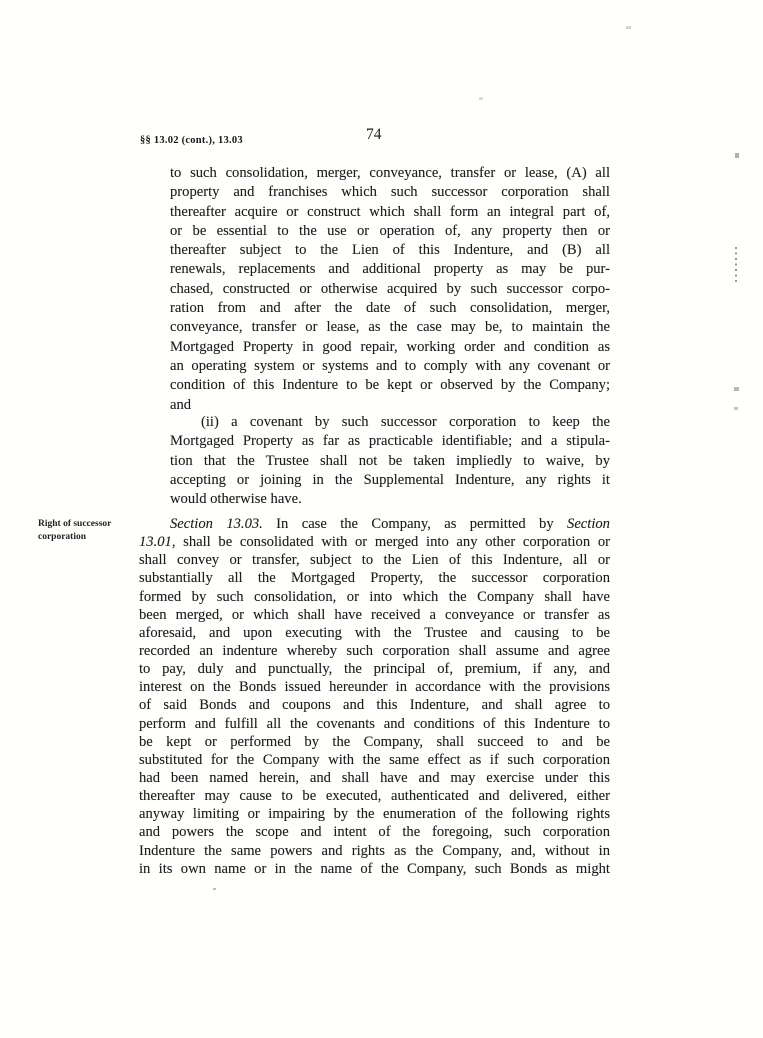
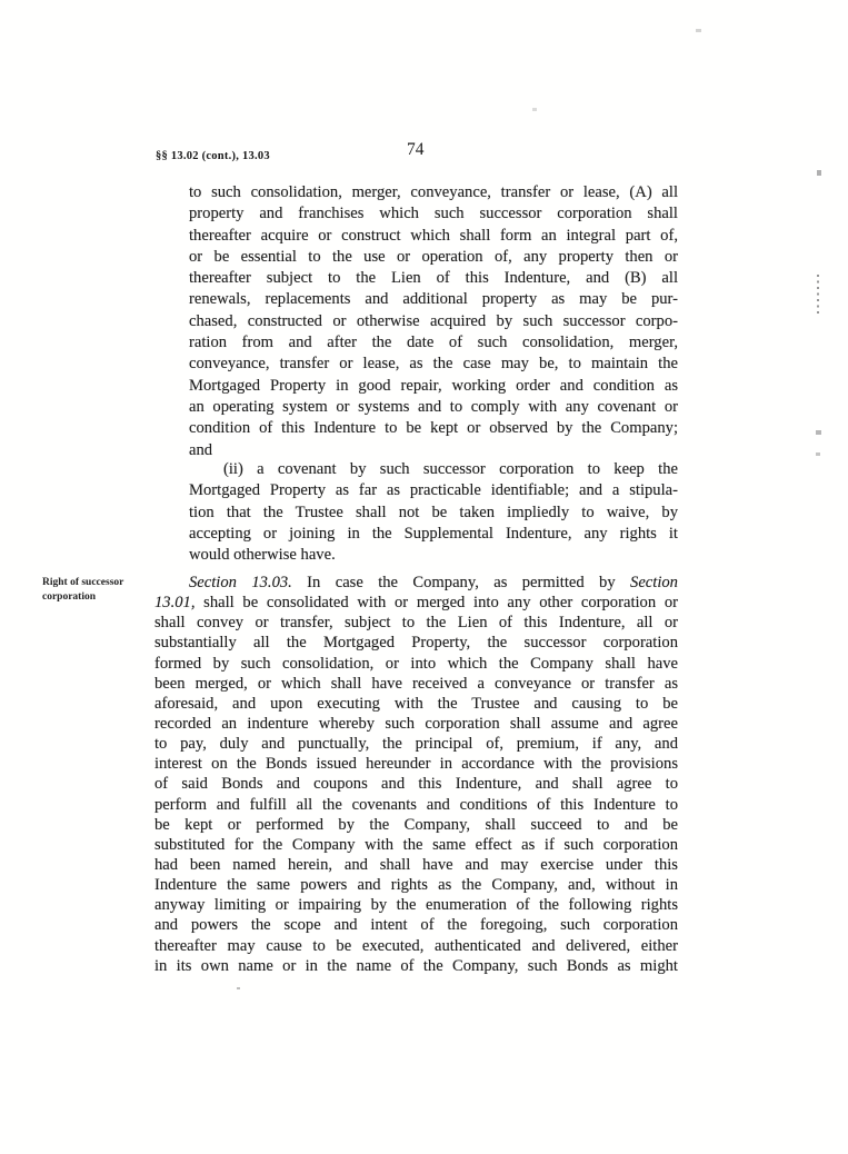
  §§ 13.02 (cont.), 13.03
  74
  Right of successor corporation
  to such consolidation, merger, conveyance, transfer or lease, (A) all
  property and franchises which such successor corporation shall
  thereafter acquire or construct which shall form an integral part of,
  or be essential to the use or operation of, any property then or
  thereafter subject to the Lien of this Indenture, and (B) all
  renewals, replacements and additional property as may be pur-
  chased, constructed or otherwise acquired by such successor corpo-
  ration from and after the date of such consolidation, merger,
  conveyance, transfer or lease, as the case may be, to maintain the
  Mortgaged Property in good repair, working order and condition as
  an operating system or systems and to comply with any covenant or
  condition of this Indenture to be kept or observed by the Company;
  and
  (ii) a covenant by such successor corporation to keep the
  Mortgaged Property as far as practicable identifiable; and a stipula-
  tion that the Trustee shall not be taken impliedly to waive, by
  accepting or joining in the Supplemental Indenture, any rights it
  would otherwise have.
  Section 13.03. In case the Company, as permitted by Section
  13.01, shall be consolidated with or merged into any other corporation or
  shall convey or transfer, subject to the Lien of this Indenture, all or
  substantially all the Mortgaged Property, the successor corporation
  formed by such consolidation, or into which the Company shall have
  been merged, or which shall have received a conveyance or transfer as
  aforesaid, and upon executing with the Trustee and causing to be
  recorded an indenture whereby such corporation shall assume and agree
  to pay, duly and punctually, the principal of, premium, if any, and
  interest on the Bonds issued hereunder in accordance with the provisions
  of said Bonds and coupons and this Indenture, and shall agree to
  perform and fulfill all the covenants and conditions of this Indenture to
  be kept or performed by the Company, shall succeed to and be
  substituted for the Company with the same effect as if such corporation
  had been named herein, and shall have and may exercise under this
- thereafter may cause to be executed, authenticated and delivered, either
+ Indenture the same powers and rights as the Company, and, without in
  anyway limiting or impairing by the enumeration of the following rights
  and powers the scope and intent of the foregoing, such corporation
- Indenture the same powers and rights as the Company, and, without in
+ thereafter may cause to be executed, authenticated and delivered, either
  in its own name or in the name of the Company, such Bonds as might
